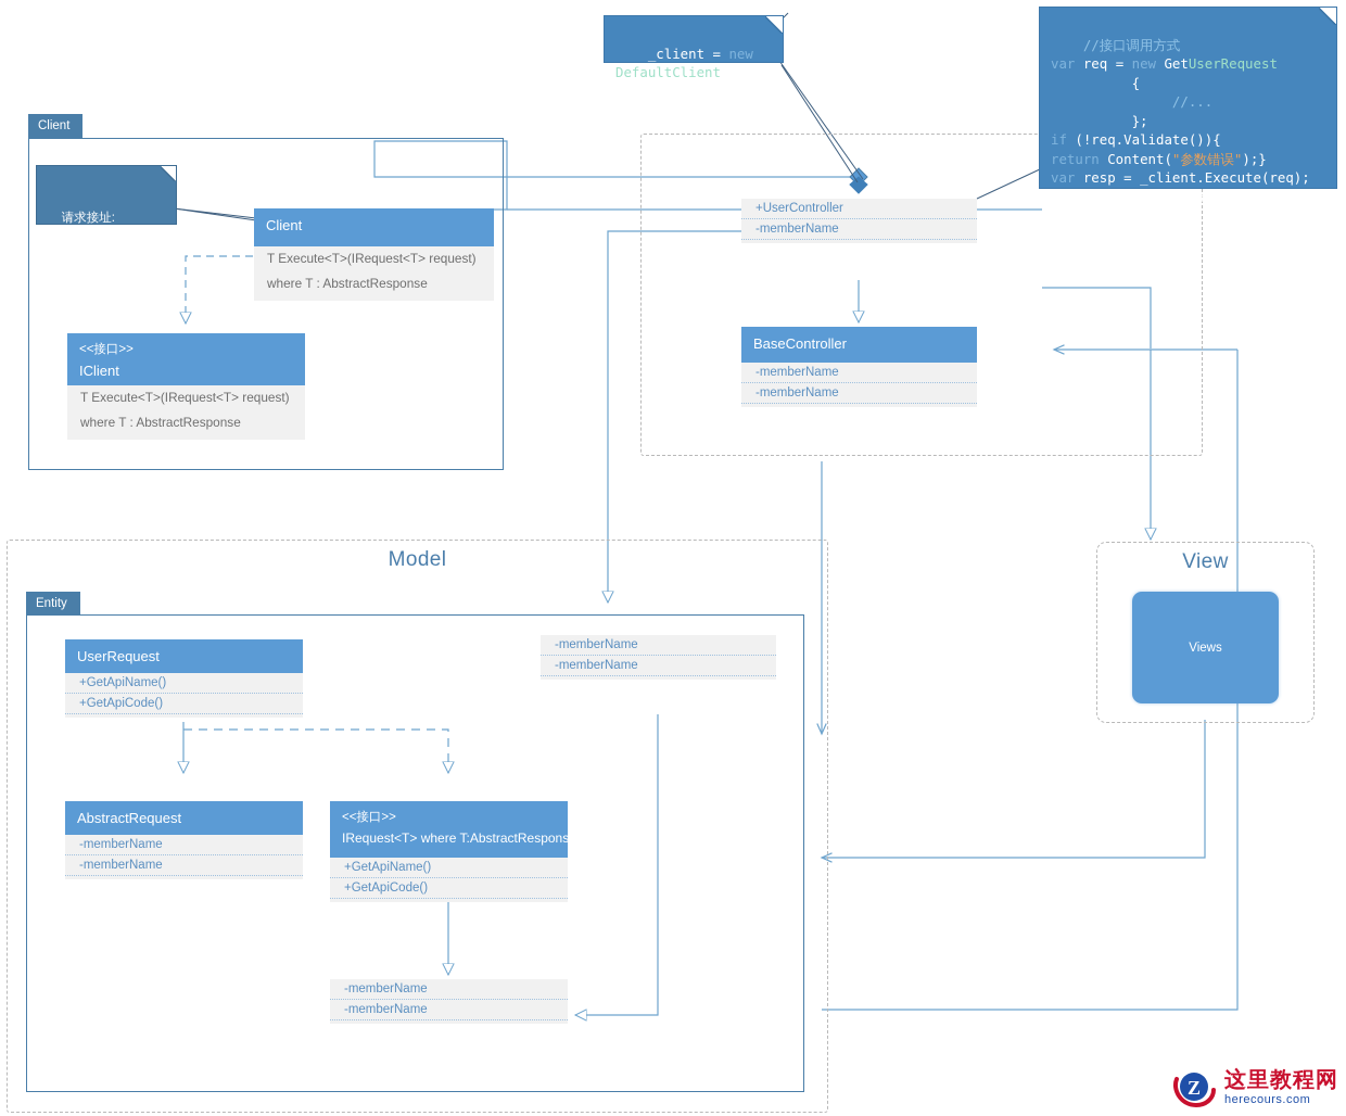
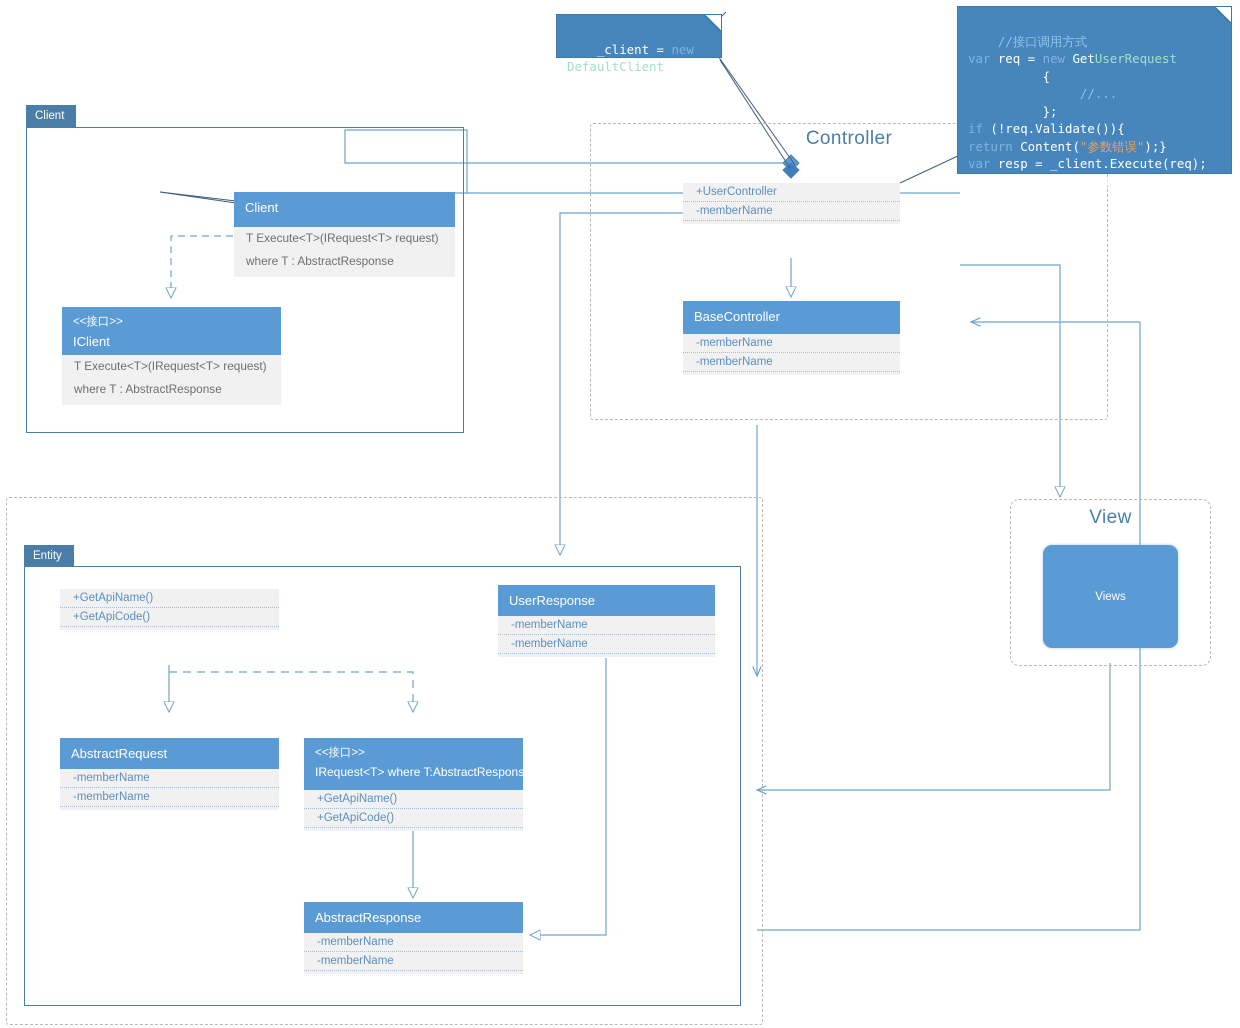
  Client
- 请求接址:
  Client
  T Execute<T>(IRequest<T> request)
  where T : AbstractResponse
  <<接口>>
  IClient
  T Execute<T>(IRequest<T> request)
  where T : AbstractResponse
+ Controller
  +UserController
  -memberName
  BaseController
  -memberName
  -memberName
- Model
  Entity
- UserRequest
  +GetApiName()
  +GetApiCode()
+ UserResponse
  -memberName
  -memberName
  AbstractRequest
  -memberName
  -memberName
  <<接口>>
  IRequest<T> where T:AbstractRespons
  +GetApiName()
  +GetApiCode()
+ AbstractResponse
  -memberName
  -memberName
  View
  Views
  _client = new DefaultClient
  //接口调用方式 var req = new GetUserRequest { //... }; if (!req.Validate()){ return Content("参数错误");} var resp = _client.Execute(req); //resp:GetUserResponse
- Z
- 这里教程网
- herecours.com
